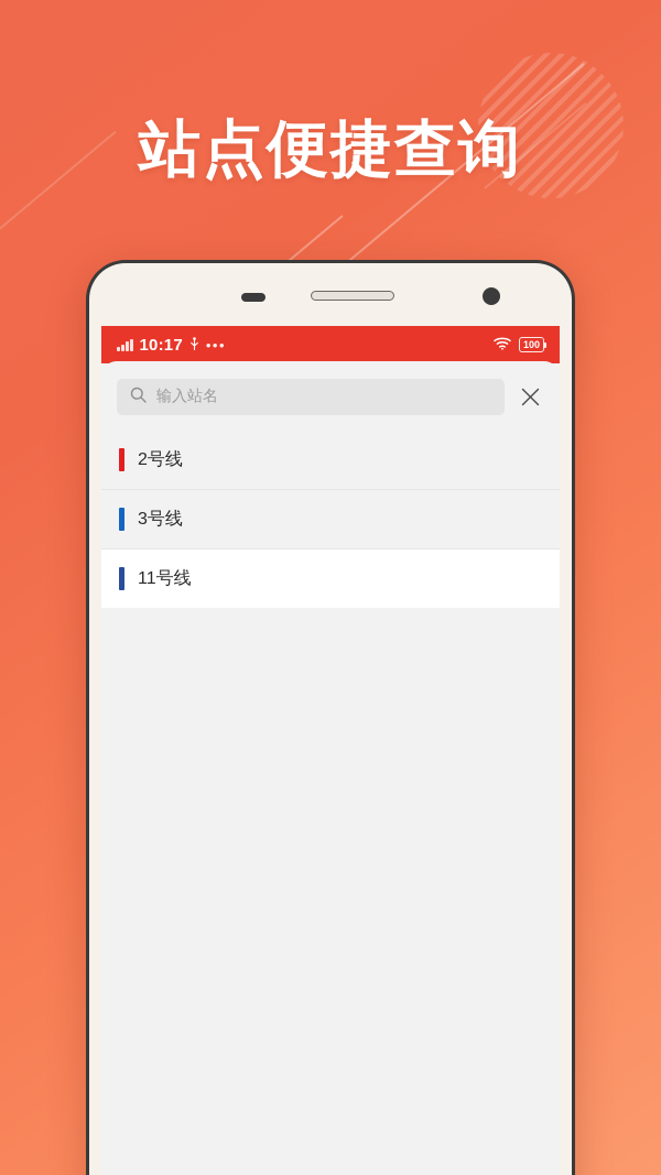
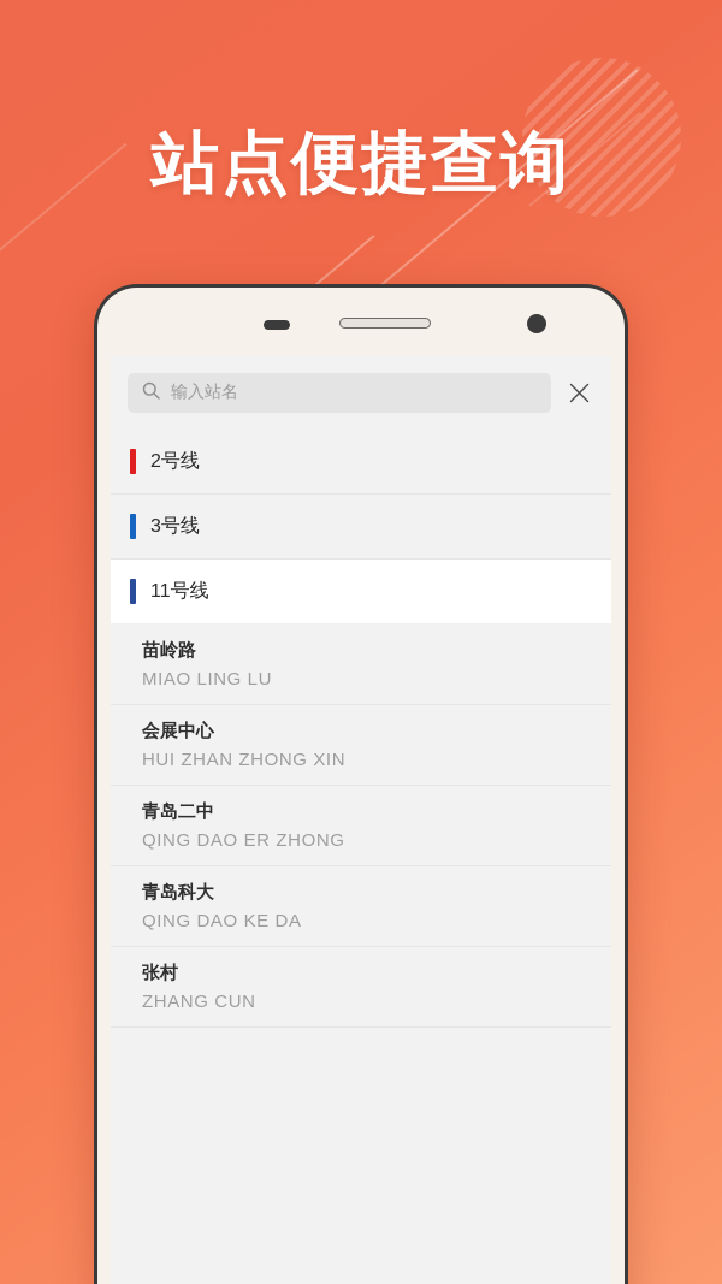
  站点便捷查询
- 10:17
- •••
- 100
  输入站名
  2号线
  3号线
  11号线
+ 苗岭路
+ MIAO LING LU
+ 会展中心
+ HUI ZHAN ZHONG XIN
+ 青岛二中
+ QING DAO ER ZHONG
+ 青岛科大
+ QING DAO KE DA
+ 张村
+ ZHANG CUN
